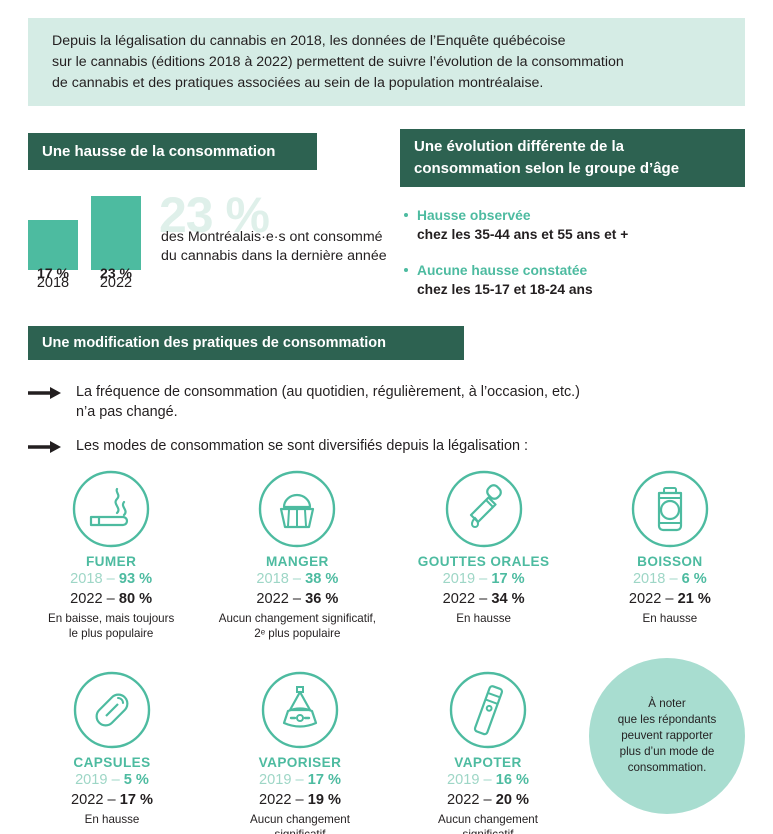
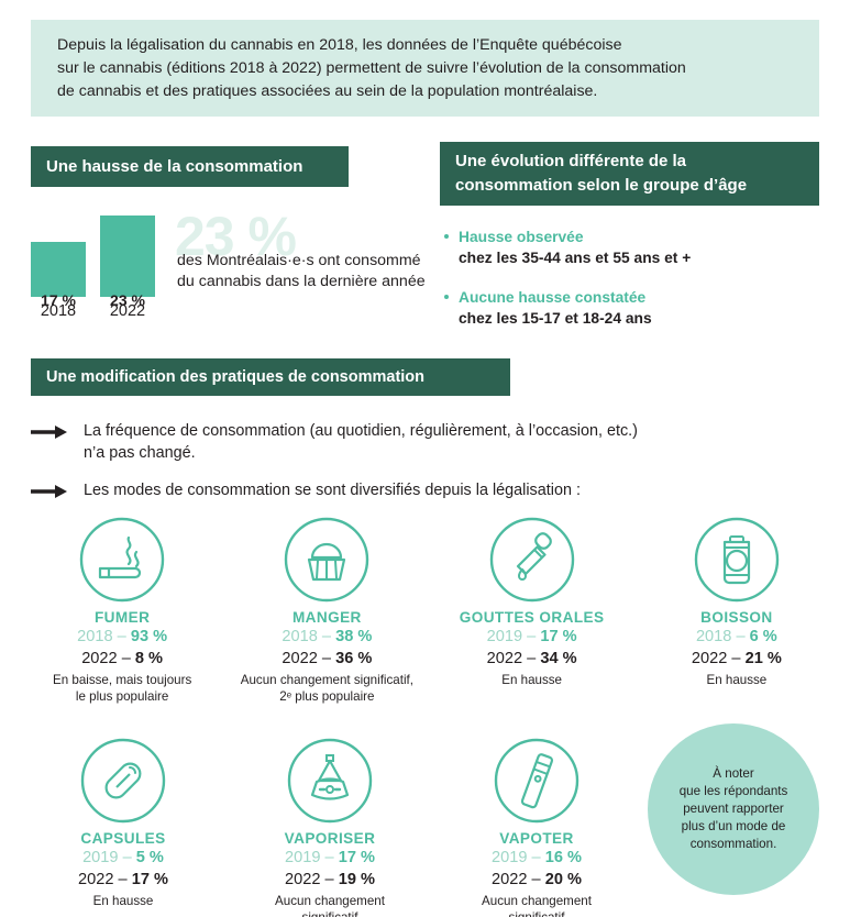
  Depuis la légalisation du cannabis en 2018, les données de l’Enquête québécoise
  sur le cannabis (éditions 2018 à 2022) permettent de suivre l’évolution de la consommation
  de cannabis et des pratiques associées au sein de la population montréalaise.
  Une hausse de la consommation
  Une évolution différente de la
  consommation selon le groupe d’âge
  23 %
  des Montréalais·e·s ont consommé
  du cannabis dans la dernière année
  17 %
  2018
  23 %
  2022
  Hausse observée
  chez les 35-44 ans et 55 ans et +
  Aucune hausse constatée
  chez les 15-17 et 18-24 ans
  Une modification des pratiques de consommation
  La fréquence de consommation (au quotidien, régulièrement, à l’occasion, etc.)
  n’a pas changé.
  Les modes de consommation se sont diversifiés depuis la légalisation :
  FUMER
  2018 – 93 %
- 2022 – 80 %
+ 2022 – 8 %
  En baisse, mais toujours
  le plus populaire
  MANGER
  2018 – 38 %
  2022 – 36 %
  Aucun changement significatif,
  2ᵉ plus populaire
  GOUTTES ORALES
  2019 – 17 %
  2022 – 34 %
  En hausse
  BOISSON
  2018 – 6 %
  2022 – 21 %
  En hausse
  CAPSULES
  2019 – 5 %
  2022 – 17 %
  En hausse
  VAPORISER
  2019 – 17 %
  2022 – 19 %
  Aucun changement
  VAPOTER
  2019 – 16 %
  2022 – 20 %
  Aucun changement
  À noter
  que les répondants
  peuvent rapporter
  plus d’un mode de
  consommation.
